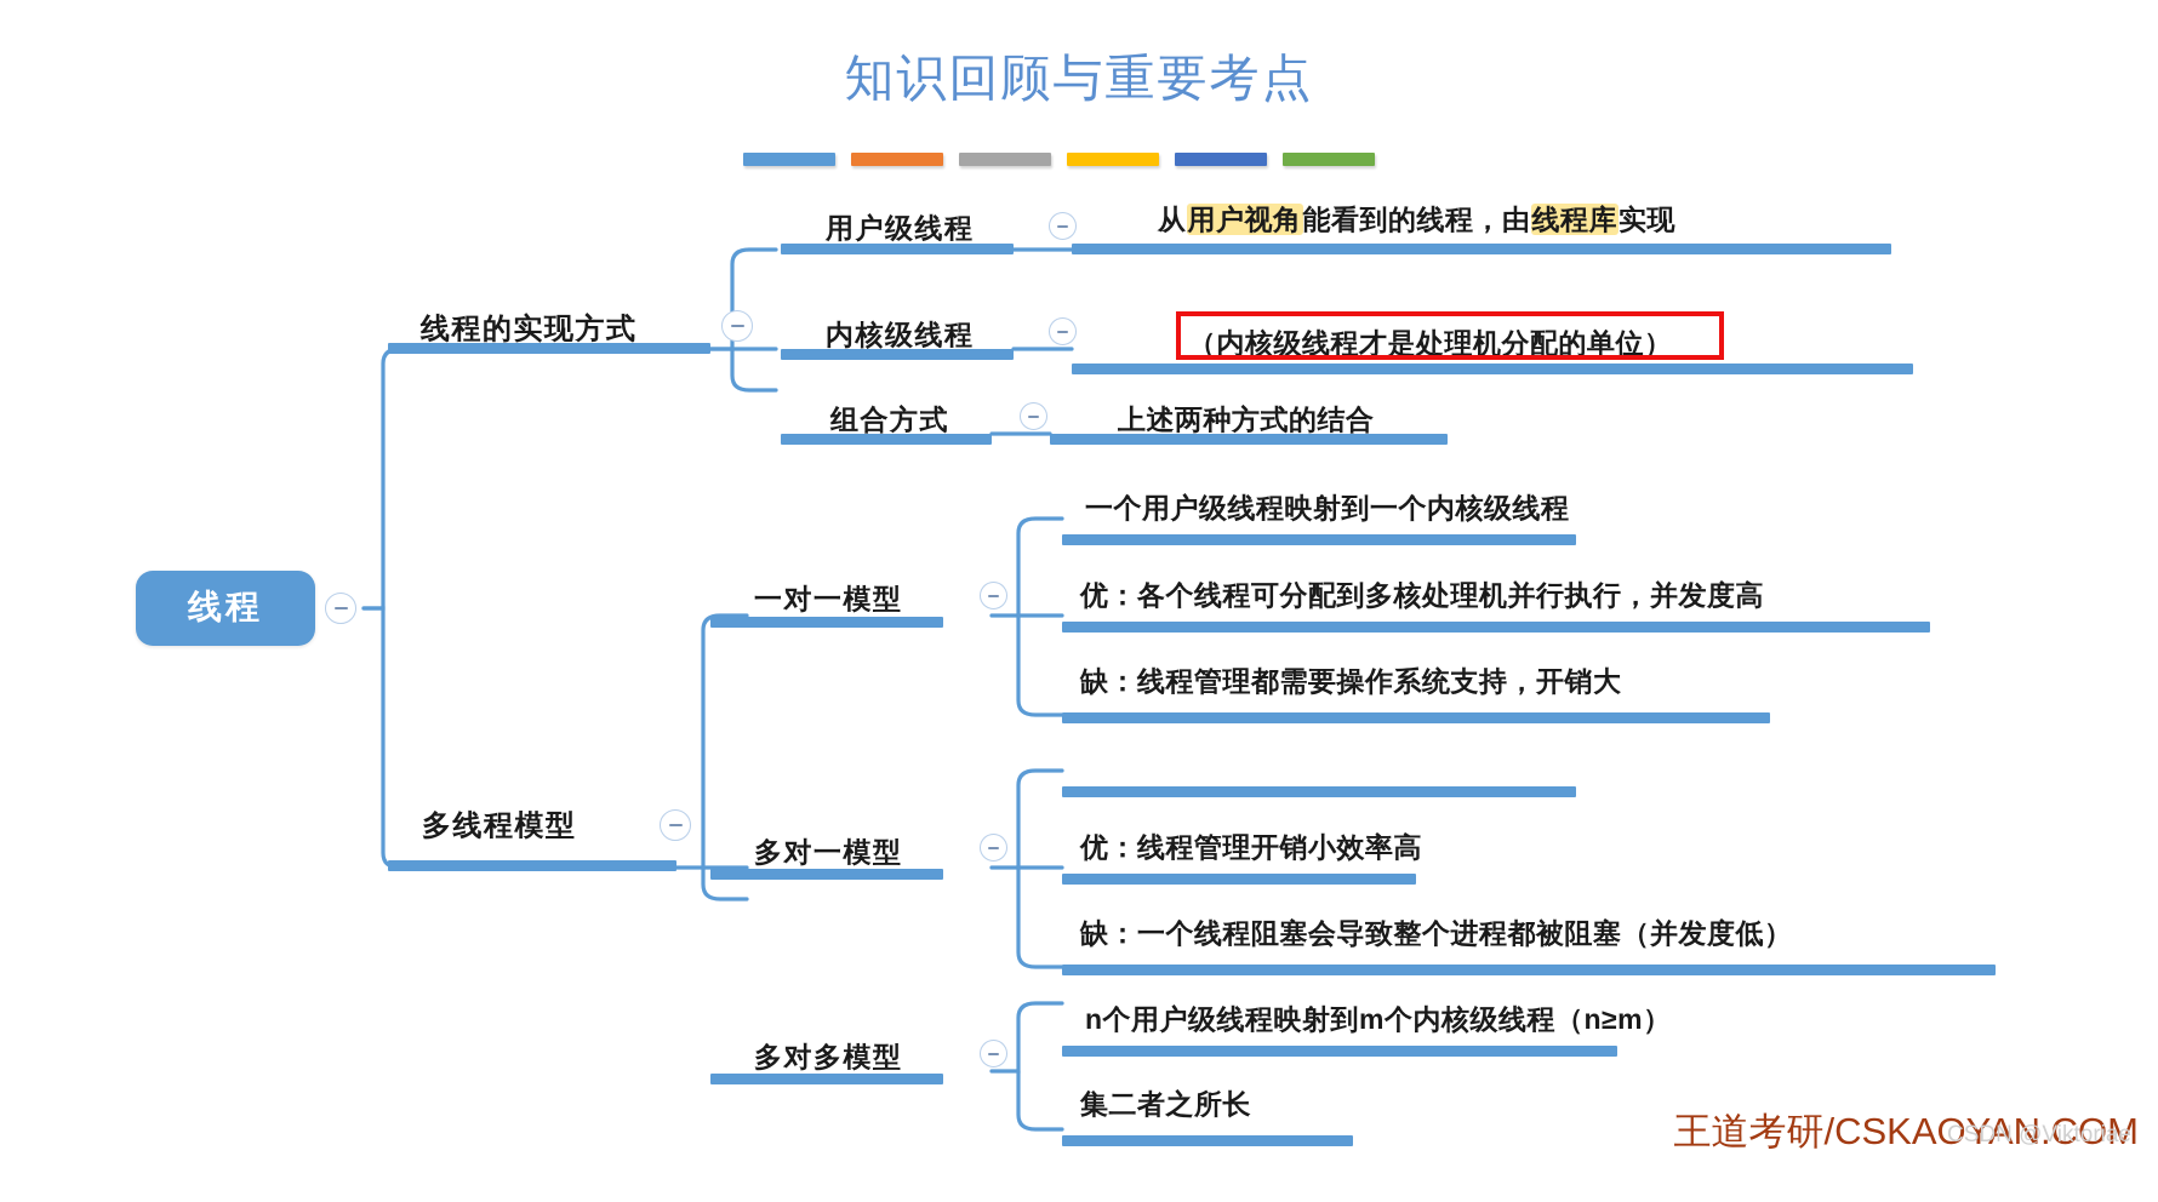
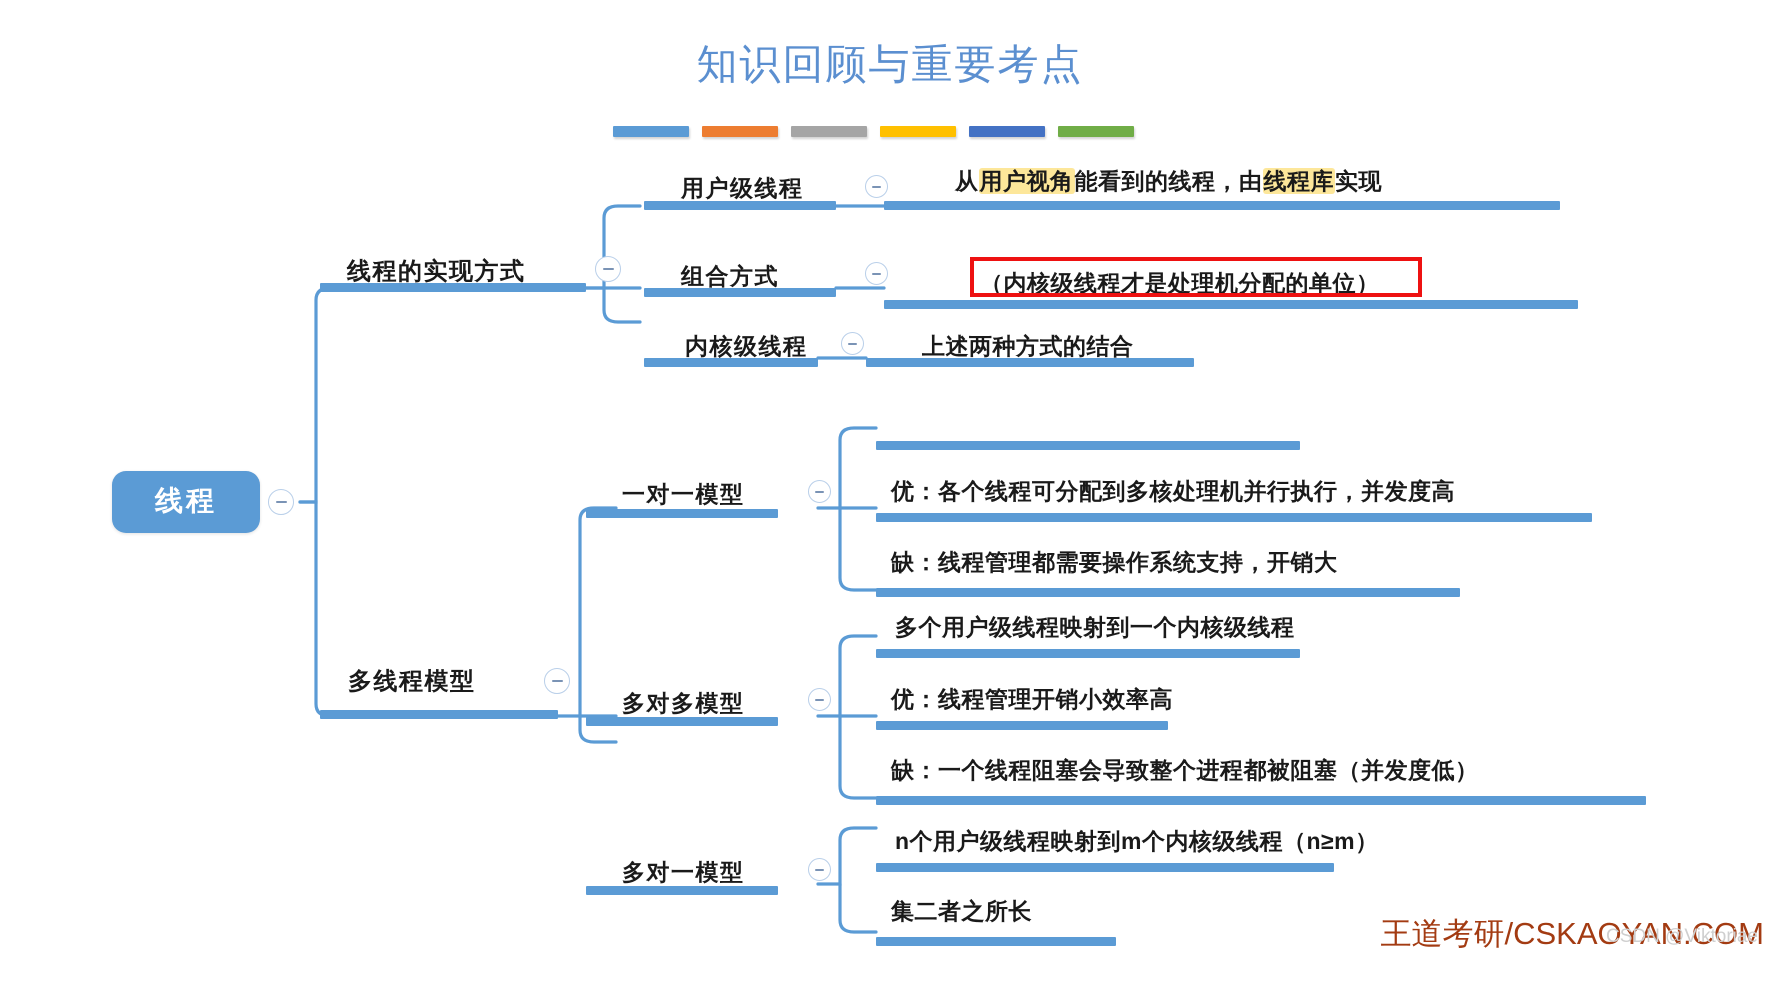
  知识回顾与重要考点
  线程
  线程的实现方式
  用户级线程
  从用户视角能看到的线程，由线程库实现
- 内核级线程
+ 组合方式
  （内核级线程才是处理机分配的单位）
- 组合方式
+ 内核级线程
  上述两种方式的结合
  多线程模型
  一对一模型
- 一个用户级线程映射到一个内核级线程
  优：各个线程可分配到多核处理机并行执行，并发度高
  缺：线程管理都需要操作系统支持，开销大
- 多对一模型
+ 多对多模型
+ 多个用户级线程映射到一个内核级线程
  优：线程管理开销小效率高
  缺：一个线程阻塞会导致整个进程都被阻塞（并发度低）
- 多对多模型
+ 多对一模型
  n个用户级线程映射到m个内核级线程（n≥m）
  集二者之所长
  王道考研/CSKAOYAN.COM
  CSDN @Viktoriae
